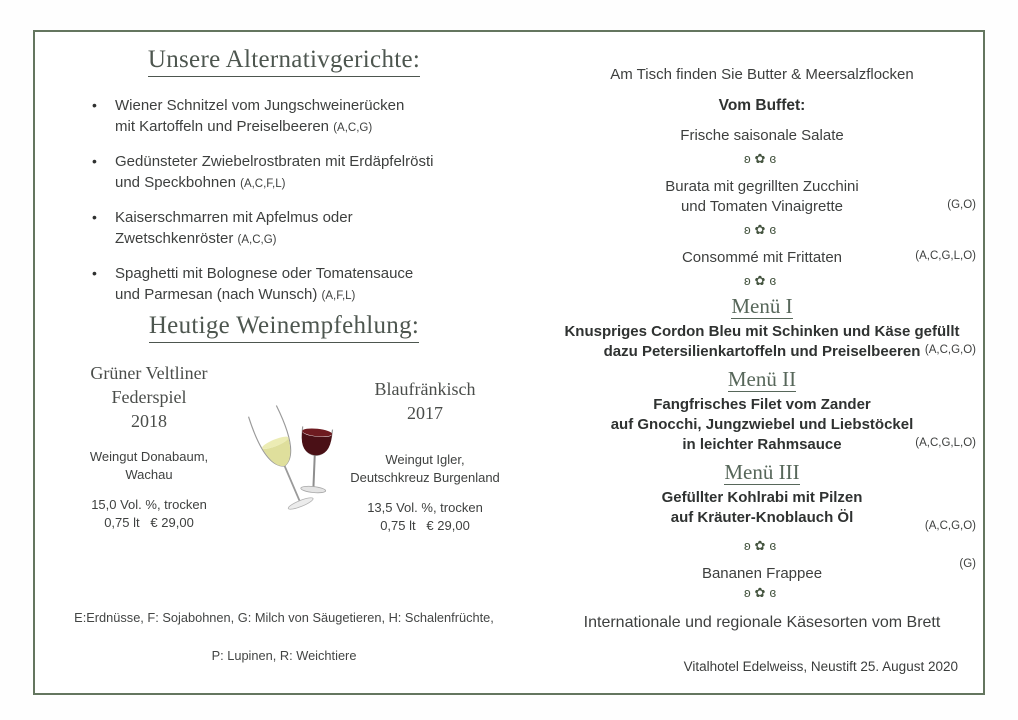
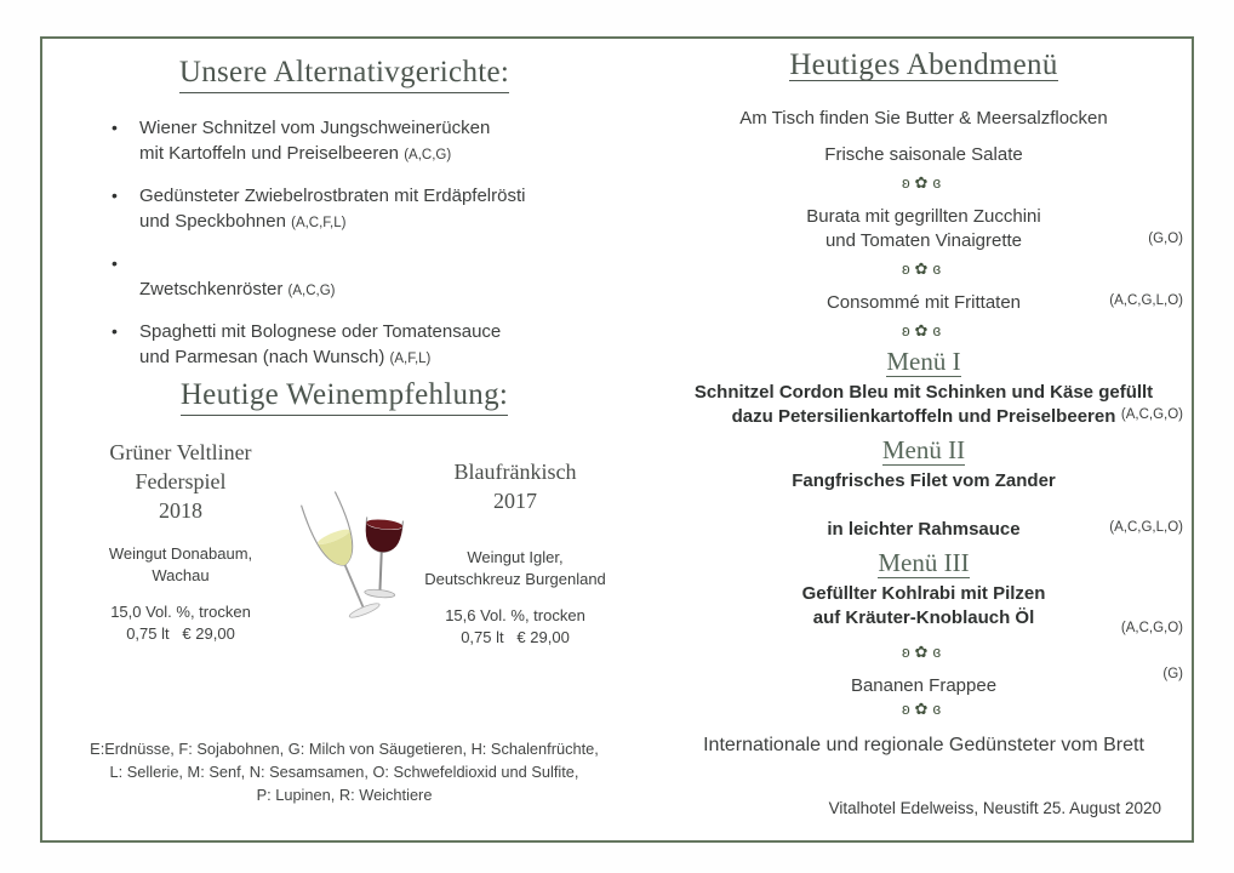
  Unsere Alternativgerichte:
  •
  Wiener Schnitzel vom Jungschweinerücken
  mit Kartoffeln und Preiselbeeren (A,C,G)
  •
  Gedünsteter Zwiebelrostbraten mit Erdäpfelrösti
  und Speckbohnen (A,C,F,L)
  •
- Kaiserschmarren mit Apfelmus oder
  Zwetschkenröster (A,C,G)
  •
  Spaghetti mit Bolognese oder Tomatensauce
  und Parmesan (nach Wunsch) (A,F,L)
  Heutige Weinempfehlung:
  Grüner Veltliner
  Federspiel
  2018
  Weingut Donabaum,
  Wachau
  15,0 Vol. %, trocken
  0,75 lt € 29,00
  Blaufränkisch
  2017
  Weingut Igler,
  Deutschkreuz Burgenland
- 13,5 Vol. %, trocken
+ 15,6 Vol. %, trocken
  0,75 lt € 29,00
  E:Erdnüsse, F: Sojabohnen, G: Milch von Säugetieren, H: Schalenfrüchte,
+ L: Sellerie, M: Senf, N: Sesamsamen, O: Schwefeldioxid und Sulfite,
  P: Lupinen, R: Weichtiere
+ Heutiges Abendmenü
  Am Tisch finden Sie Butter & Meersalzflocken
- Vom Buffet:
  Frische saisonale Salate
  ʚ✿ɞ
  Burata mit gegrillten Zucchini
  und Tomaten Vinaigrette
  (G,O)
  ʚ✿ɞ
  Consommé mit Frittaten
  (A,C,G,L,O)
  ʚ✿ɞ
  Menü I
- Knuspriges Cordon Bleu mit Schinken und Käse gefüllt
+ Schnitzel Cordon Bleu mit Schinken und Käse gefüllt
  dazu Petersilienkartoffeln und Preiselbeeren
  (A,C,G,O)
  Menü II
  Fangfrisches Filet vom Zander
- auf Gnocchi, Jungzwiebel und Liebstöckel
  in leichter Rahmsauce
  (A,C,G,L,O)
  Menü III
  Gefüllter Kohlrabi mit Pilzen
  auf Kräuter-Knoblauch Öl
  (A,C,G,O)
  ʚ✿ɞ
  Bananen Frappee
  (G)
  ʚ✿ɞ
- Internationale und regionale Käsesorten vom Brett
+ Internationale und regionale Gedünsteter vom Brett
  Vitalhotel Edelweiss, Neustift 25. August 2020
